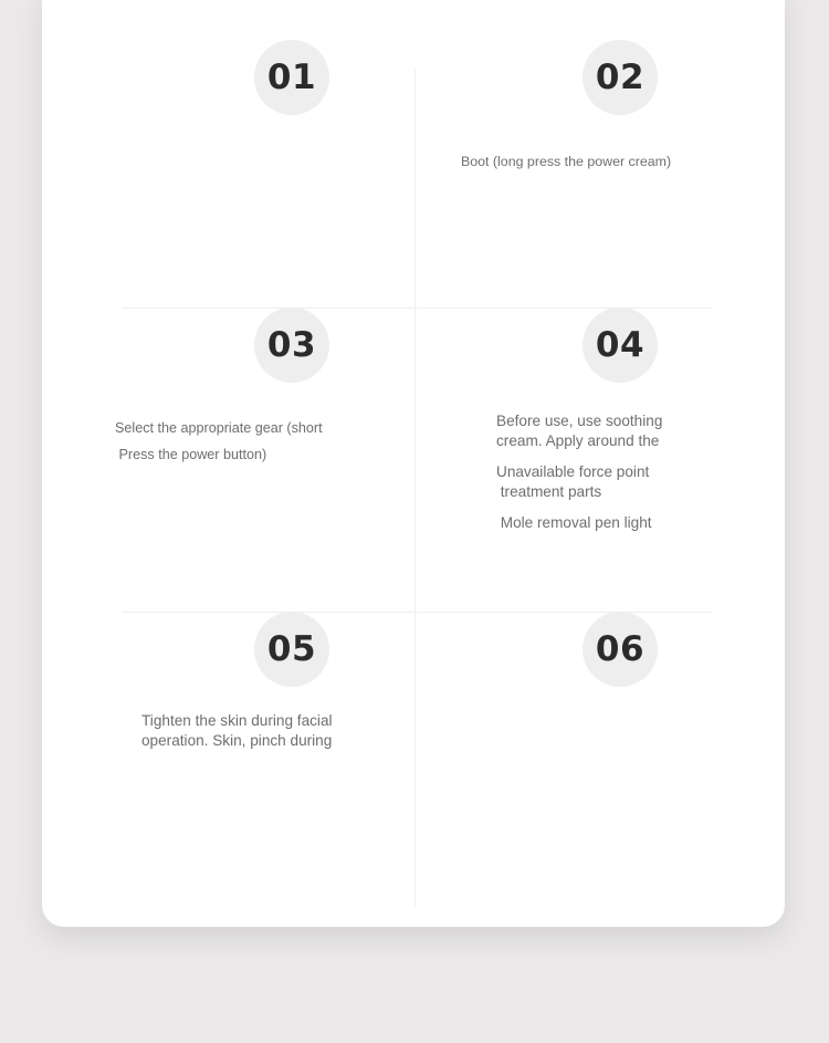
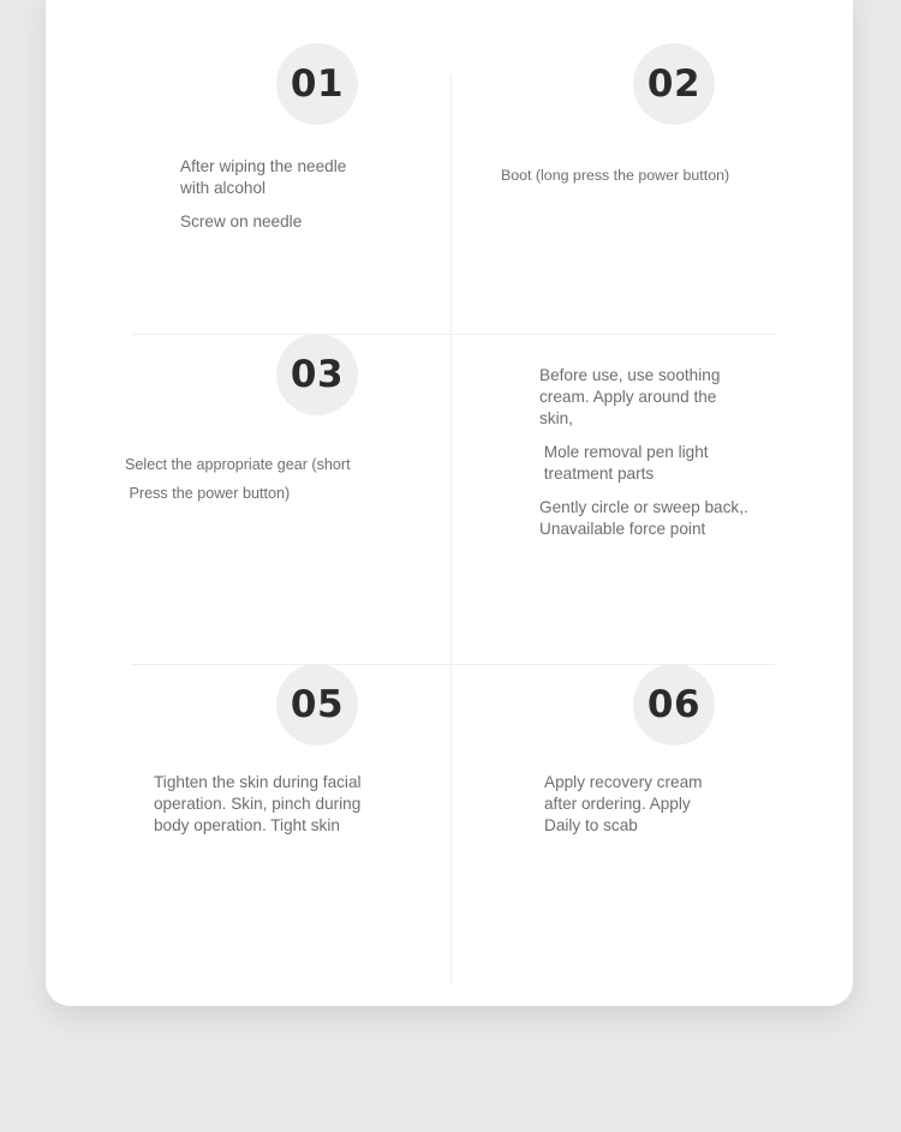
  01
+ After wiping the needle
+ with alcohol
+ Screw on needle
  02
- Boot (long press the power cream)
+ Boot (long press the power button)
  03
  Select the appropriate gear (short
  Press the power button)
- 04
  Before use, use soothing
  cream. Apply around the
+ skin,
- Unavailable force point
+ Mole removal pen light
  treatment parts
+ Gently circle or sweep back,.
- Mole removal pen light
+ Unavailable force point
  05
  Tighten the skin during facial
  operation. Skin, pinch during
+ body operation. Tight skin
  06
+ Apply recovery cream
+ after ordering. Apply
+ Daily to scab
